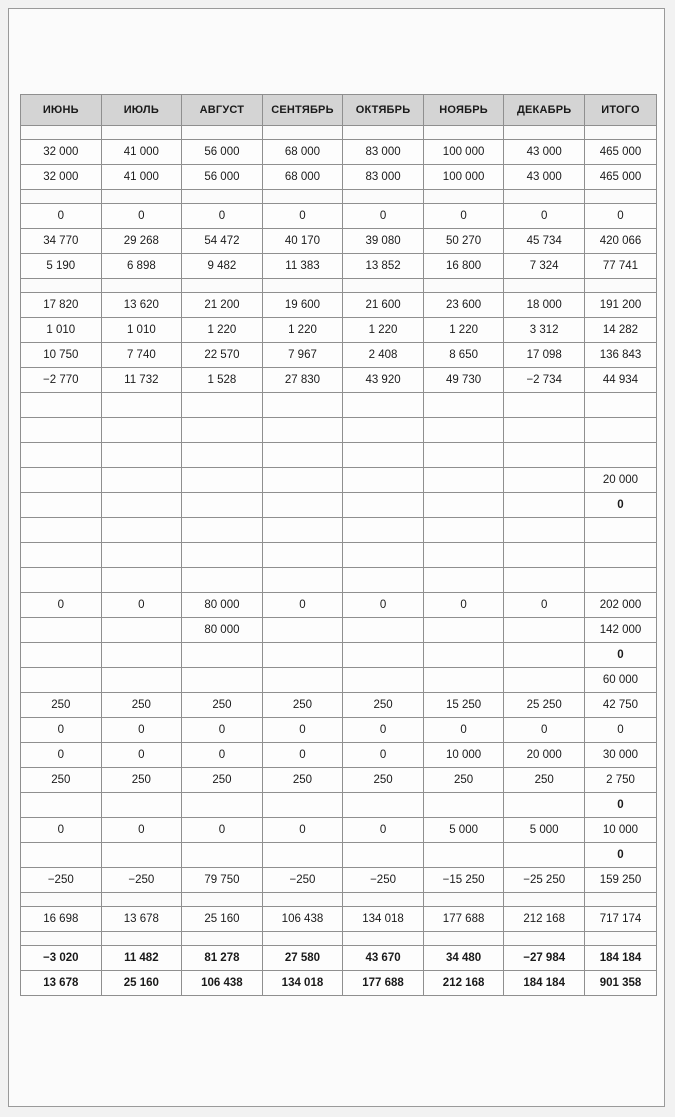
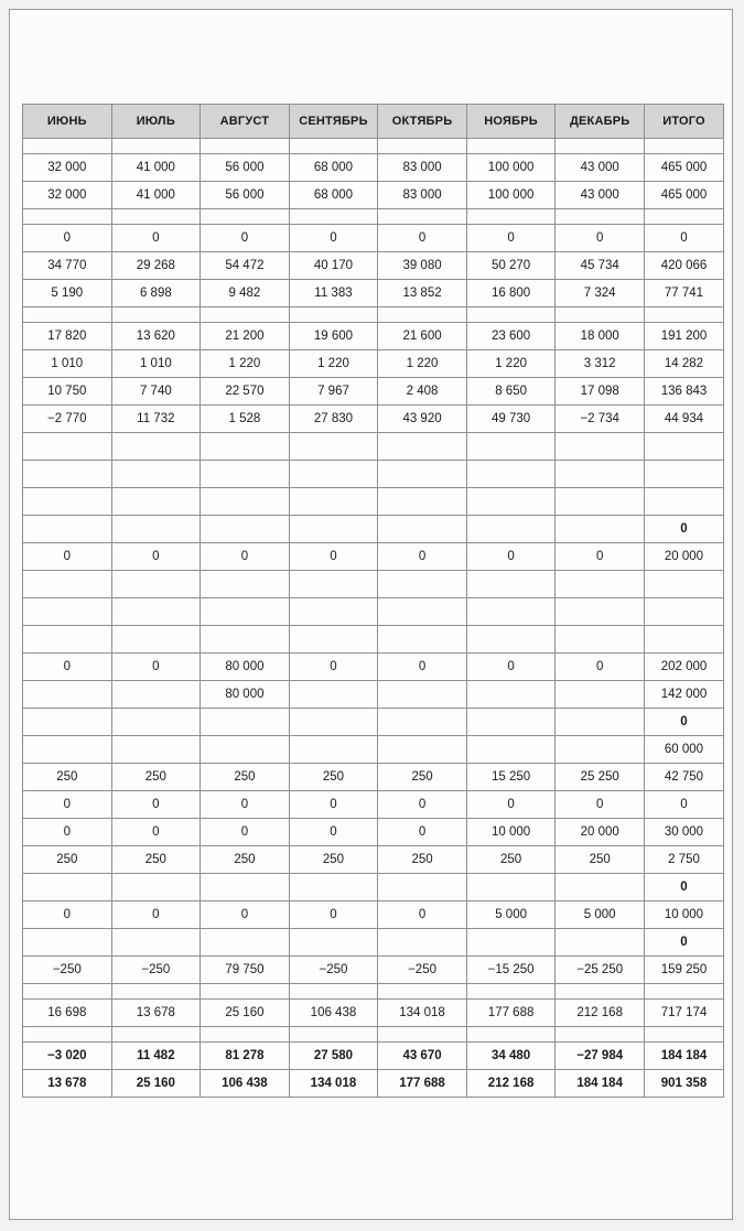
  ИЮНЬ	ИЮЛЬ	АВГУСТ	СЕНТЯБРЬ	ОКТЯБРЬ	НОЯБРЬ	ДЕКАБРЬ	ИТОГО
  32 000	41 000	56 000	68 000	83 000	100 000	43 000	465 000
  32 000	41 000	56 000	68 000	83 000	100 000	43 000	465 000
  0	0	0	0	0	0	0	0
  34 770	29 268	54 472	40 170	39 080	50 270	45 734	420 066
  5 190	6 898	9 482	11 383	13 852	16 800	7 324	77 741
  17 820	13 620	21 200	19 600	21 600	23 600	18 000	191 200
  1 010	1 010	1 220	1 220	1 220	1 220	3 312	14 282
  10 750	7 740	22 570	7 967	2 408	8 650	17 098	136 843
  −2 770	11 732	1 528	27 830	43 920	49 730	−2 734	44 934
- 							20 000
  							0
+ 0	0	0	0	0	0	0	20 000
  0	0	80 000	0	0	0	0	202 000
  		80 000					142 000
  							0
  							60 000
  250	250	250	250	250	15 250	25 250	42 750
  0	0	0	0	0	0	0	0
  0	0	0	0	0	10 000	20 000	30 000
  250	250	250	250	250	250	250	2 750
  							0
  0	0	0	0	0	5 000	5 000	10 000
  							0
  −250	−250	79 750	−250	−250	−15 250	−25 250	159 250
  16 698	13 678	25 160	106 438	134 018	177 688	212 168	717 174
  −3 020	11 482	81 278	27 580	43 670	34 480	−27 984	184 184
  13 678	25 160	106 438	134 018	177 688	212 168	184 184	901 358
